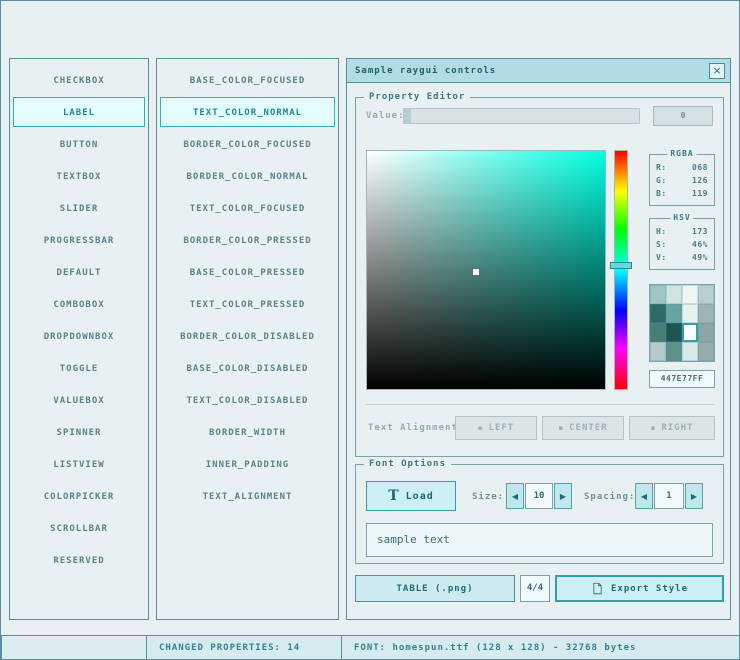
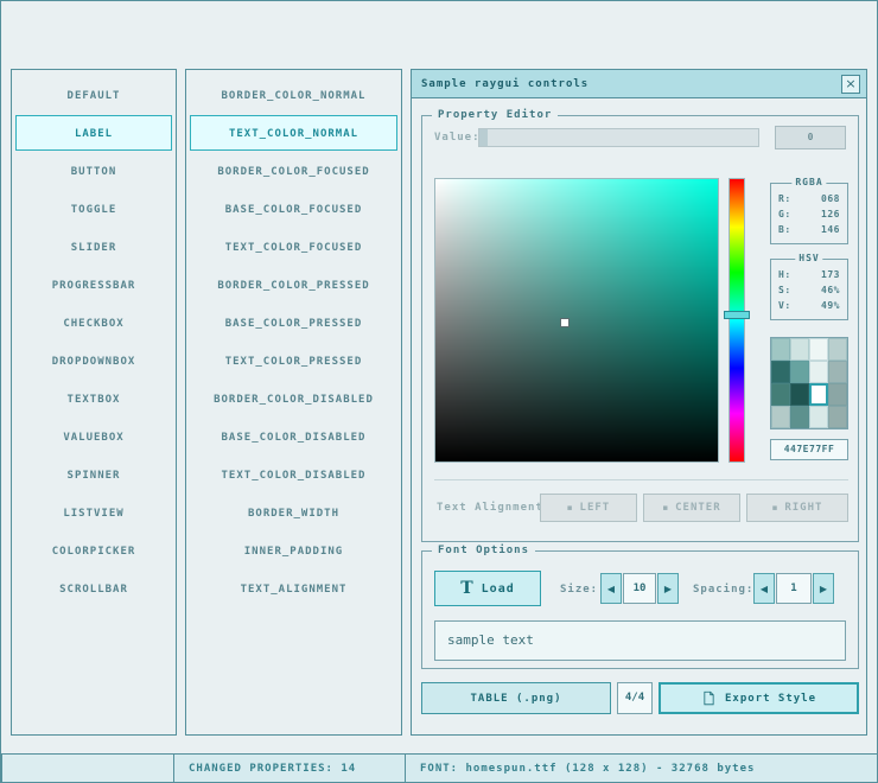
- CHECKBOX
+ DEFAULT
  LABEL
  BUTTON
- TEXTBOX
+ TOGGLE
  SLIDER
  PROGRESSBAR
- DEFAULT
+ CHECKBOX
- COMBOBOX
  DROPDOWNBOX
- TOGGLE
+ TEXTBOX
  VALUEBOX
  SPINNER
  LISTVIEW
  COLORPICKER
  SCROLLBAR
- RESERVED
- BASE_COLOR_FOCUSED
+ BORDER_COLOR_NORMAL
  TEXT_COLOR_NORMAL
  BORDER_COLOR_FOCUSED
- BORDER_COLOR_NORMAL
+ BASE_COLOR_FOCUSED
  TEXT_COLOR_FOCUSED
  BORDER_COLOR_PRESSED
  BASE_COLOR_PRESSED
  TEXT_COLOR_PRESSED
  BORDER_COLOR_DISABLED
  BASE_COLOR_DISABLED
  TEXT_COLOR_DISABLED
  BORDER_WIDTH
  INNER_PADDING
  TEXT_ALIGNMENT
  Sample raygui controls
  ×
  Property Editor
  Value:
  0
  RGBA
  R:
  068
  G:
  126
  B:
- 119
+ 146
  HSV
  H:
  173
  S:
  46%
  V:
  49%
  447E77FF
  Text Alignmen
  ▪
  LEFT
  ▪
  CENTER
  ▪
  RIGHT
  Font Options
  T
  Load
  Size:
  ◀
  10
  ▶
  Spacing:
  ◀
  1
  ▶
  sample text
  TABLE (.png)
  4/4
  Export Style
  CHANGED PROPERTIES: 14
  FONT: homespun.ttf (128 x 128) - 32768 bytes
